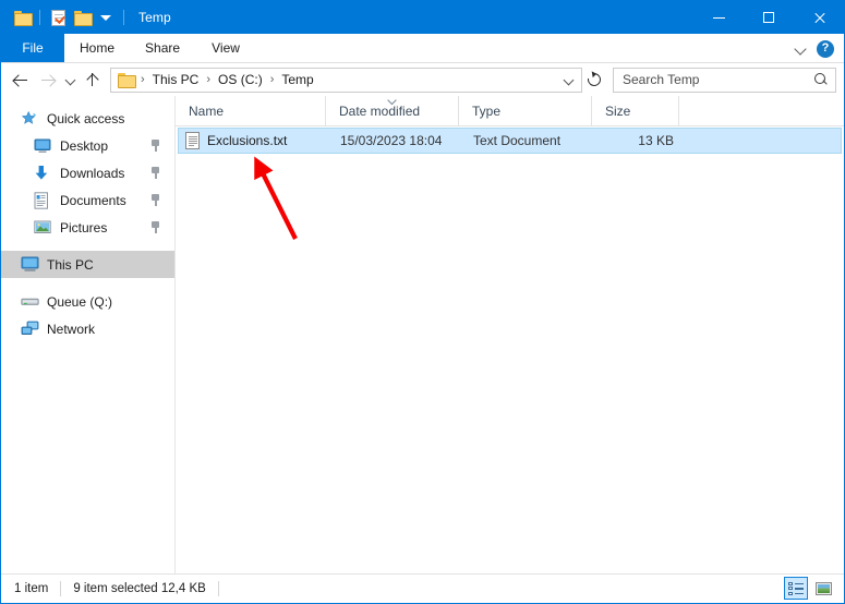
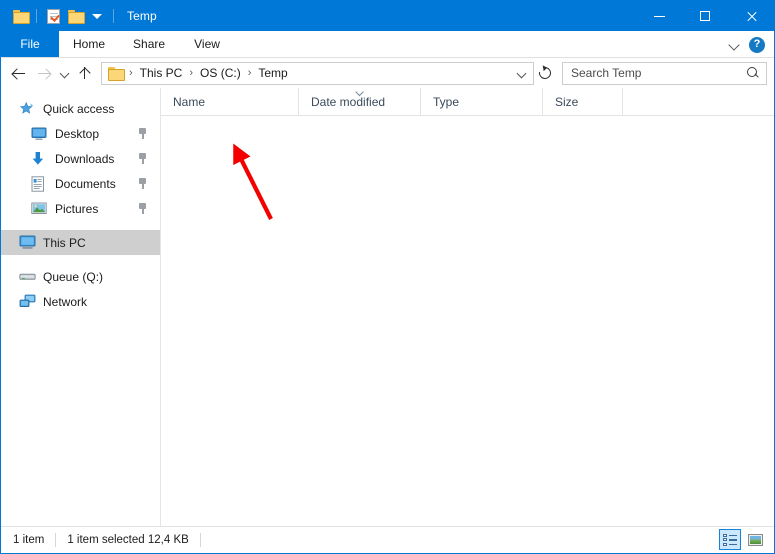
  Temp
  File
  Home
  Share
  View
  ?
  ›
  This PC
  ›
  OS (C:)
  ›
  Temp
  Search Temp
  Quick access
  Desktop
  Downloads
  Documents
  Pictures
  This PC
  Queue (Q:)
  Network
  Name
  Date modified
  Type
  Size
- Exclusions.txt
- 15/03/2023 18:04
- Text Document
- 13 KB
  1 item
- 9 item selected 12,4 KB
+ 1 item selected 12,4 KB
